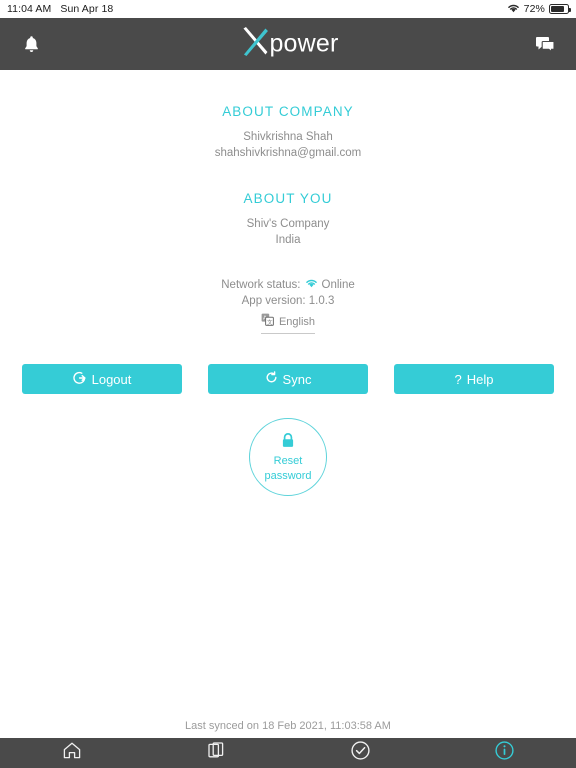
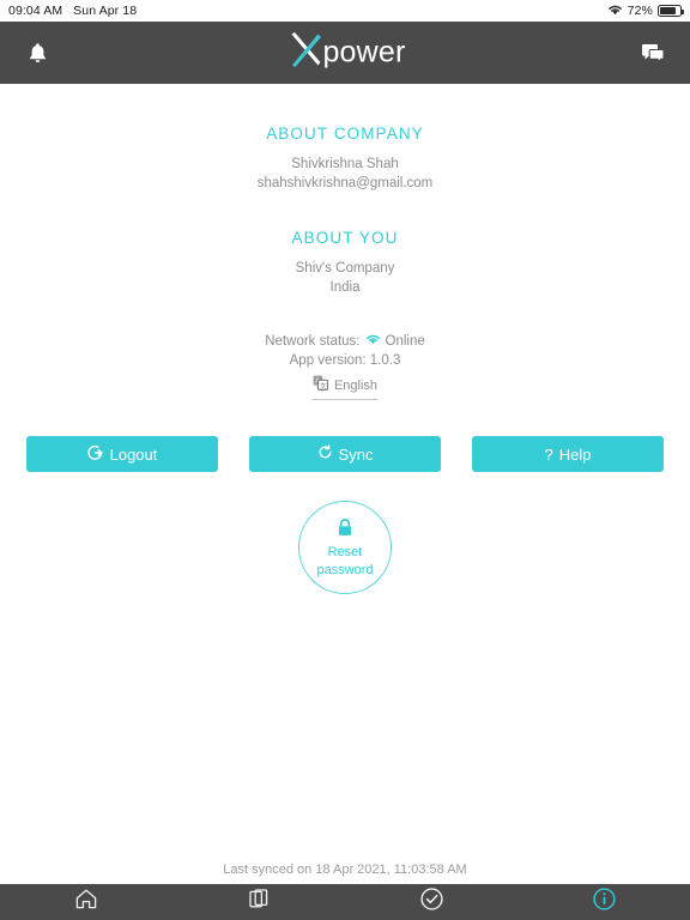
- 11:04 AM
+ 09:04 AM
  Sun Apr 18
  72%
  power
  ABOUT COMPANY
  Shivkrishna Shah
  shahshivkrishna@gmail.com
  ABOUT YOU
  Shiv's Company
  India
  Network status:
  Online
  App version: 1.0.3
  English
  Logout
  Sync
  ?
  Help
  Reset
  password
- Last synced on 18 Feb 2021, 11:03:58 AM
+ Last synced on 18 Apr 2021, 11:03:58 AM
